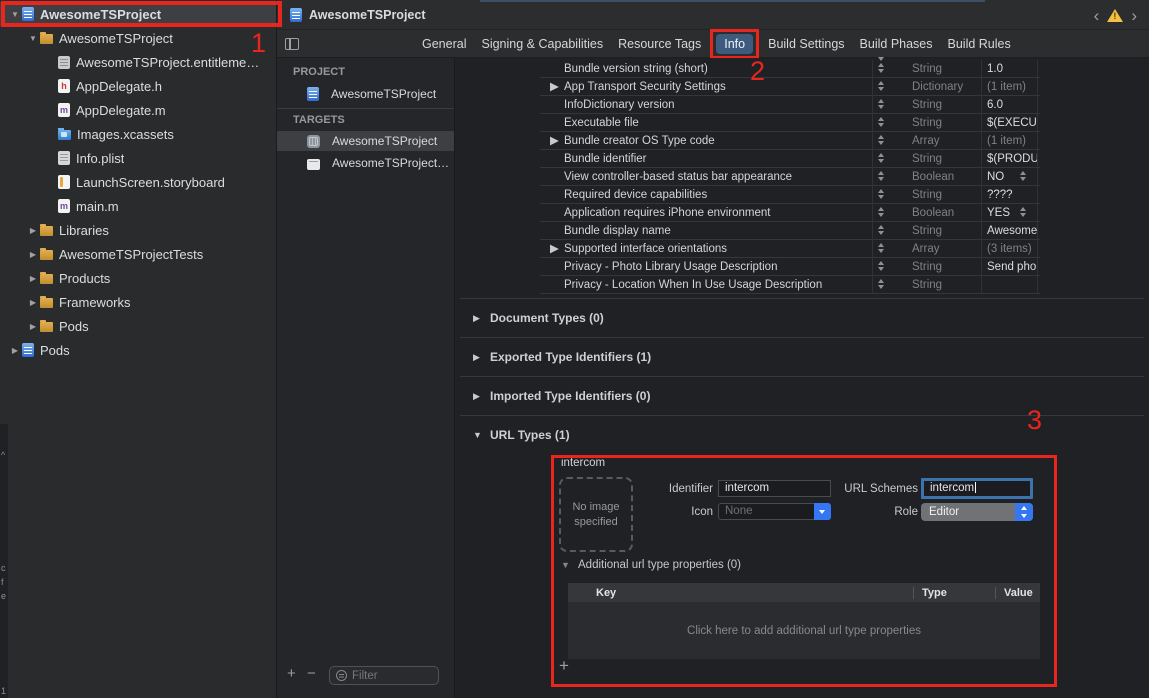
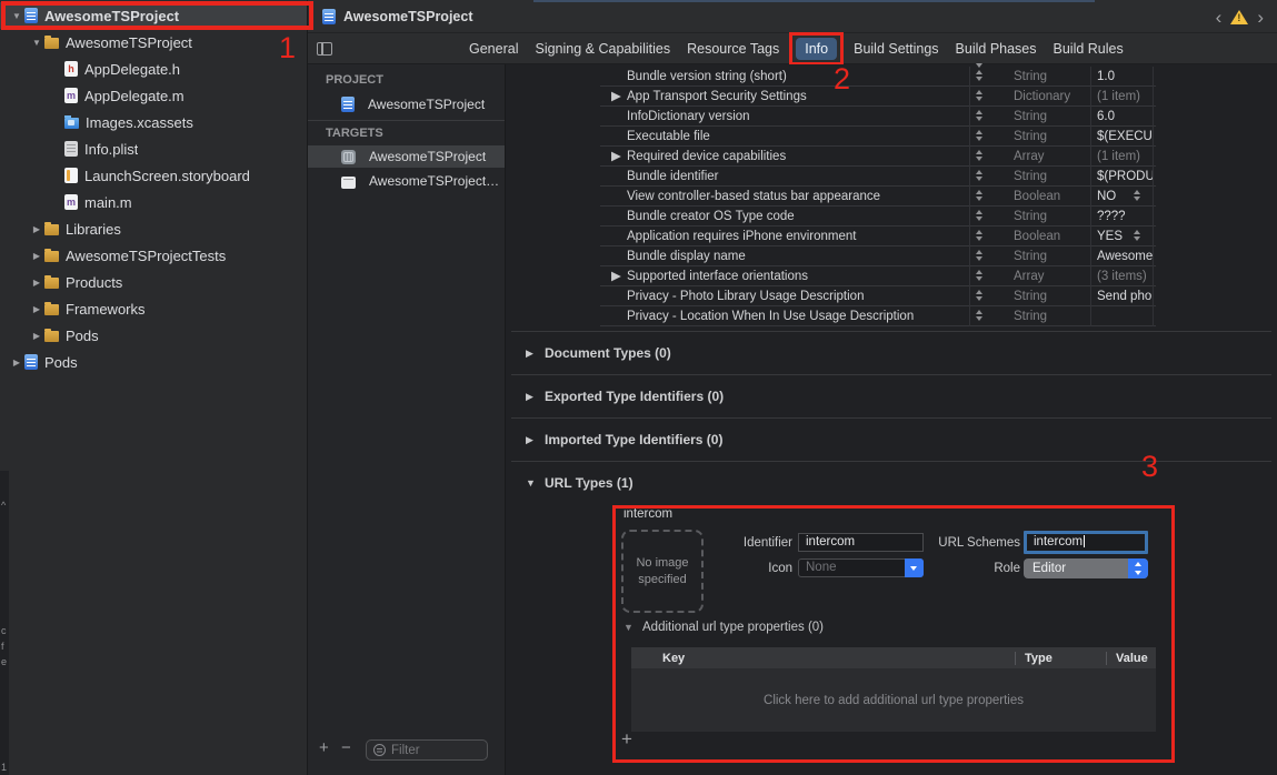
  ▼
  AwesomeTSProject
  ▼
  AwesomeTSProject
- AwesomeTSProject.entitleme…
  AppDelegate.h
  AppDelegate.m
  Images.xcassets
  Info.plist
  LaunchScreen.storyboard
  main.m
  ▶
  Libraries
  ▶
  AwesomeTSProjectTests
  ▶
  Products
  ▶
  Frameworks
  ▶
  Pods
  ▶
  Pods
  ^
  c
  f
  e
  1
  AwesomeTSProject
  ‹
  ›
  General
  Signing & Capabilities
  Resource Tags
  Info
  Build Settings
  Build Phases
  Build Rules
  PROJECT
  AwesomeTSProject
  TARGETS
  AwesomeTSProject
  AwesomeTSProject…
  +
  −
  Filter
  Bundle version string (short)
  String
  1.0
  ▶
  App Transport Security Settings
  Dictionary
  (1 item)
  InfoDictionary version
  String
  6.0
  Executable file
  String
  $(EXECU
  ▶
- Bundle creator OS Type code
+ Required device capabilities
  Array
  (1 item)
  Bundle identifier
  String
  $(PRODU
  View controller-based status bar appearance
  Boolean
  NO
- Required device capabilities
+ Bundle creator OS Type code
  String
  ????
  Application requires iPhone environment
  Boolean
  YES
  Bundle display name
  String
  Awesome
  ▶
  Supported interface orientations
  Array
  (3 items)
  Privacy - Photo Library Usage Description
  String
  Send pho
  Privacy - Location When In Use Usage Description
  String
  ▶
  Document Types (0)
  ▶
- Exported Type Identifiers (1)
+ Exported Type Identifiers (0)
  ▶
  Imported Type Identifiers (0)
  ▼
  URL Types (1)
  intercom
  No image specified
  Identifier
  intercom
  URL Schemes
  intercom
  Icon
  None
  Role
  Editor
  ▼
  Additional url type properties (0)
  Key
  Type
  Value
  Click here to add additional url type properties
  +
  1
  2
  3
